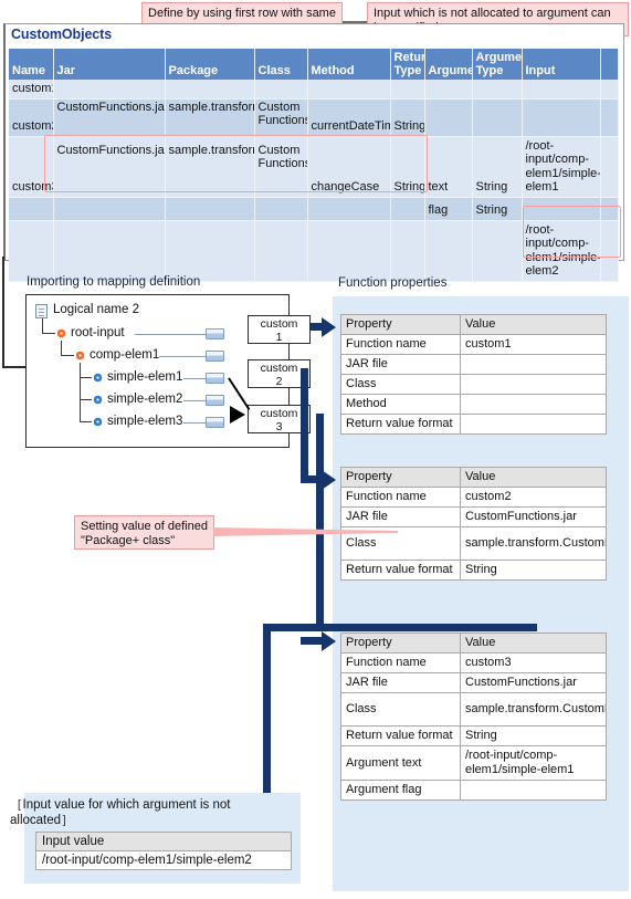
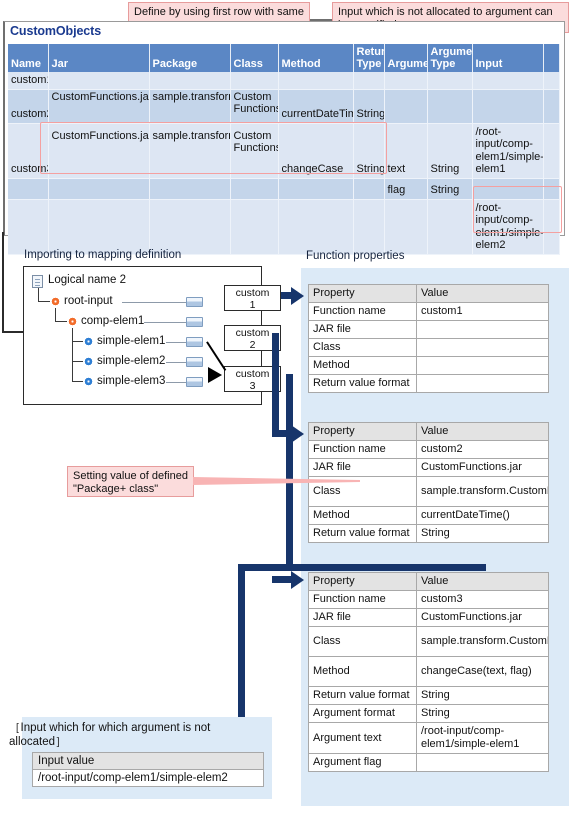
  Define by using first row with same
  Input which is not allocated to argument can
  CustomObjects
  Name	Jar	Package	Class	Method	Retur Type	Argume	Argume Type	Input
  custom
  custom	CustomFunctions.ja	sample.transfor	Custom Function	currentDateTim	String
  custom	CustomFunctions.ja	sample.transfor	Custom Function	changeCase	String	text	String	/root-input/comp-elem1/simple-elem1
  						flag	String
  								/root-input/comp-elem1/simple-elem2
  Importing to mapping definition
  Logical name 2
  root-input
  comp-elem1
  simple-elem1
  simple-elem2
  simple-elem3
  custom
  1
  custom
  2
  custom
  3
  Function properties
  Property	Value
  Function name	custom1
  JAR file
  Class
  Method
  Return value format
  Property	Value
  Function name	custom2
  JAR file	CustomFunctions.jar
  Class	sample.transform.Custom
+ Method	currentDateTime()
  Return value format	String
  Property	Value
  Function name	custom3
  JAR file	CustomFunctions.jar
  Class	sample.transform.Custom
+ Method	changeCase(text, flag)
  Return value format	String
+ Argument format	String
  Argument text	/root-input/comp-elem1/simple-elem1
  Argument flag
  Setting value of defined "Package+ class"
- ［Input value for which argument is not allocated］
+ ［Input which for which argument is not allocated］
  Input value
  /root-input/comp-elem1/simple-elem2
